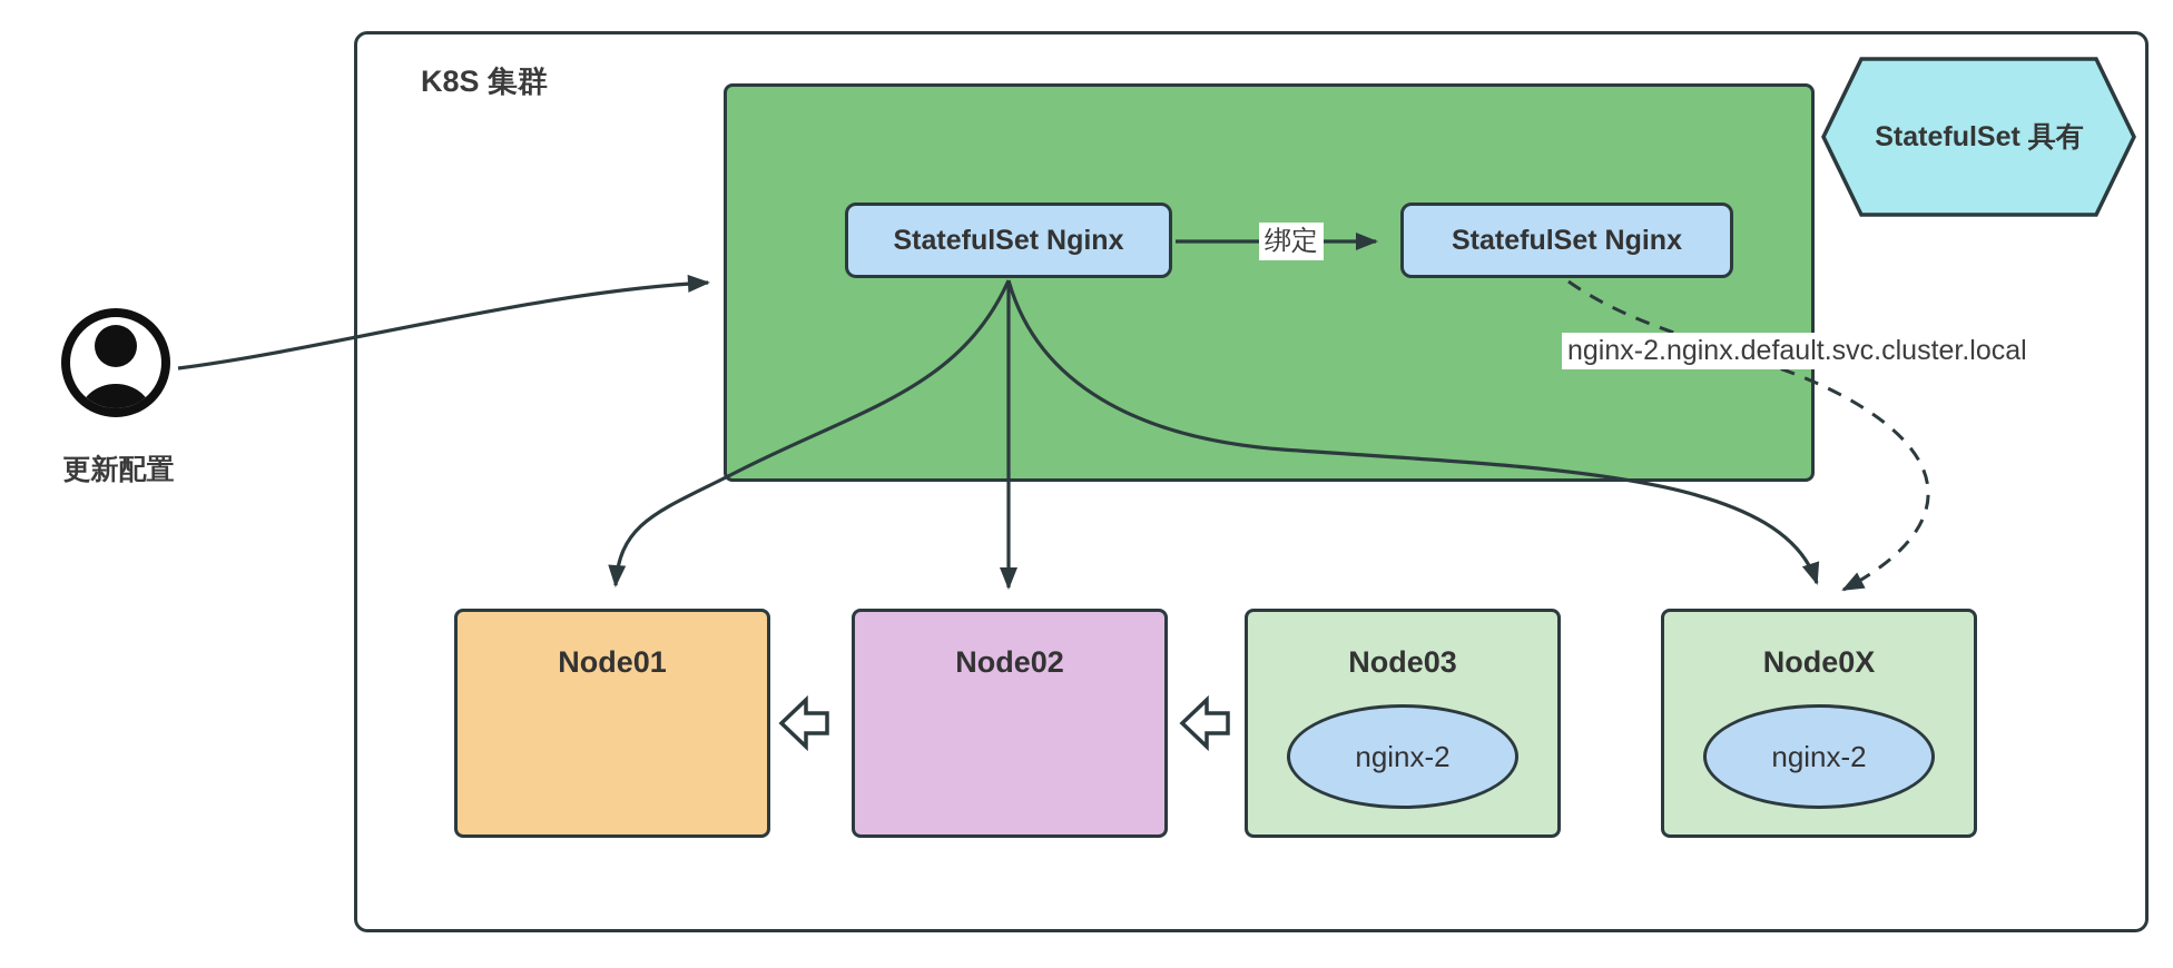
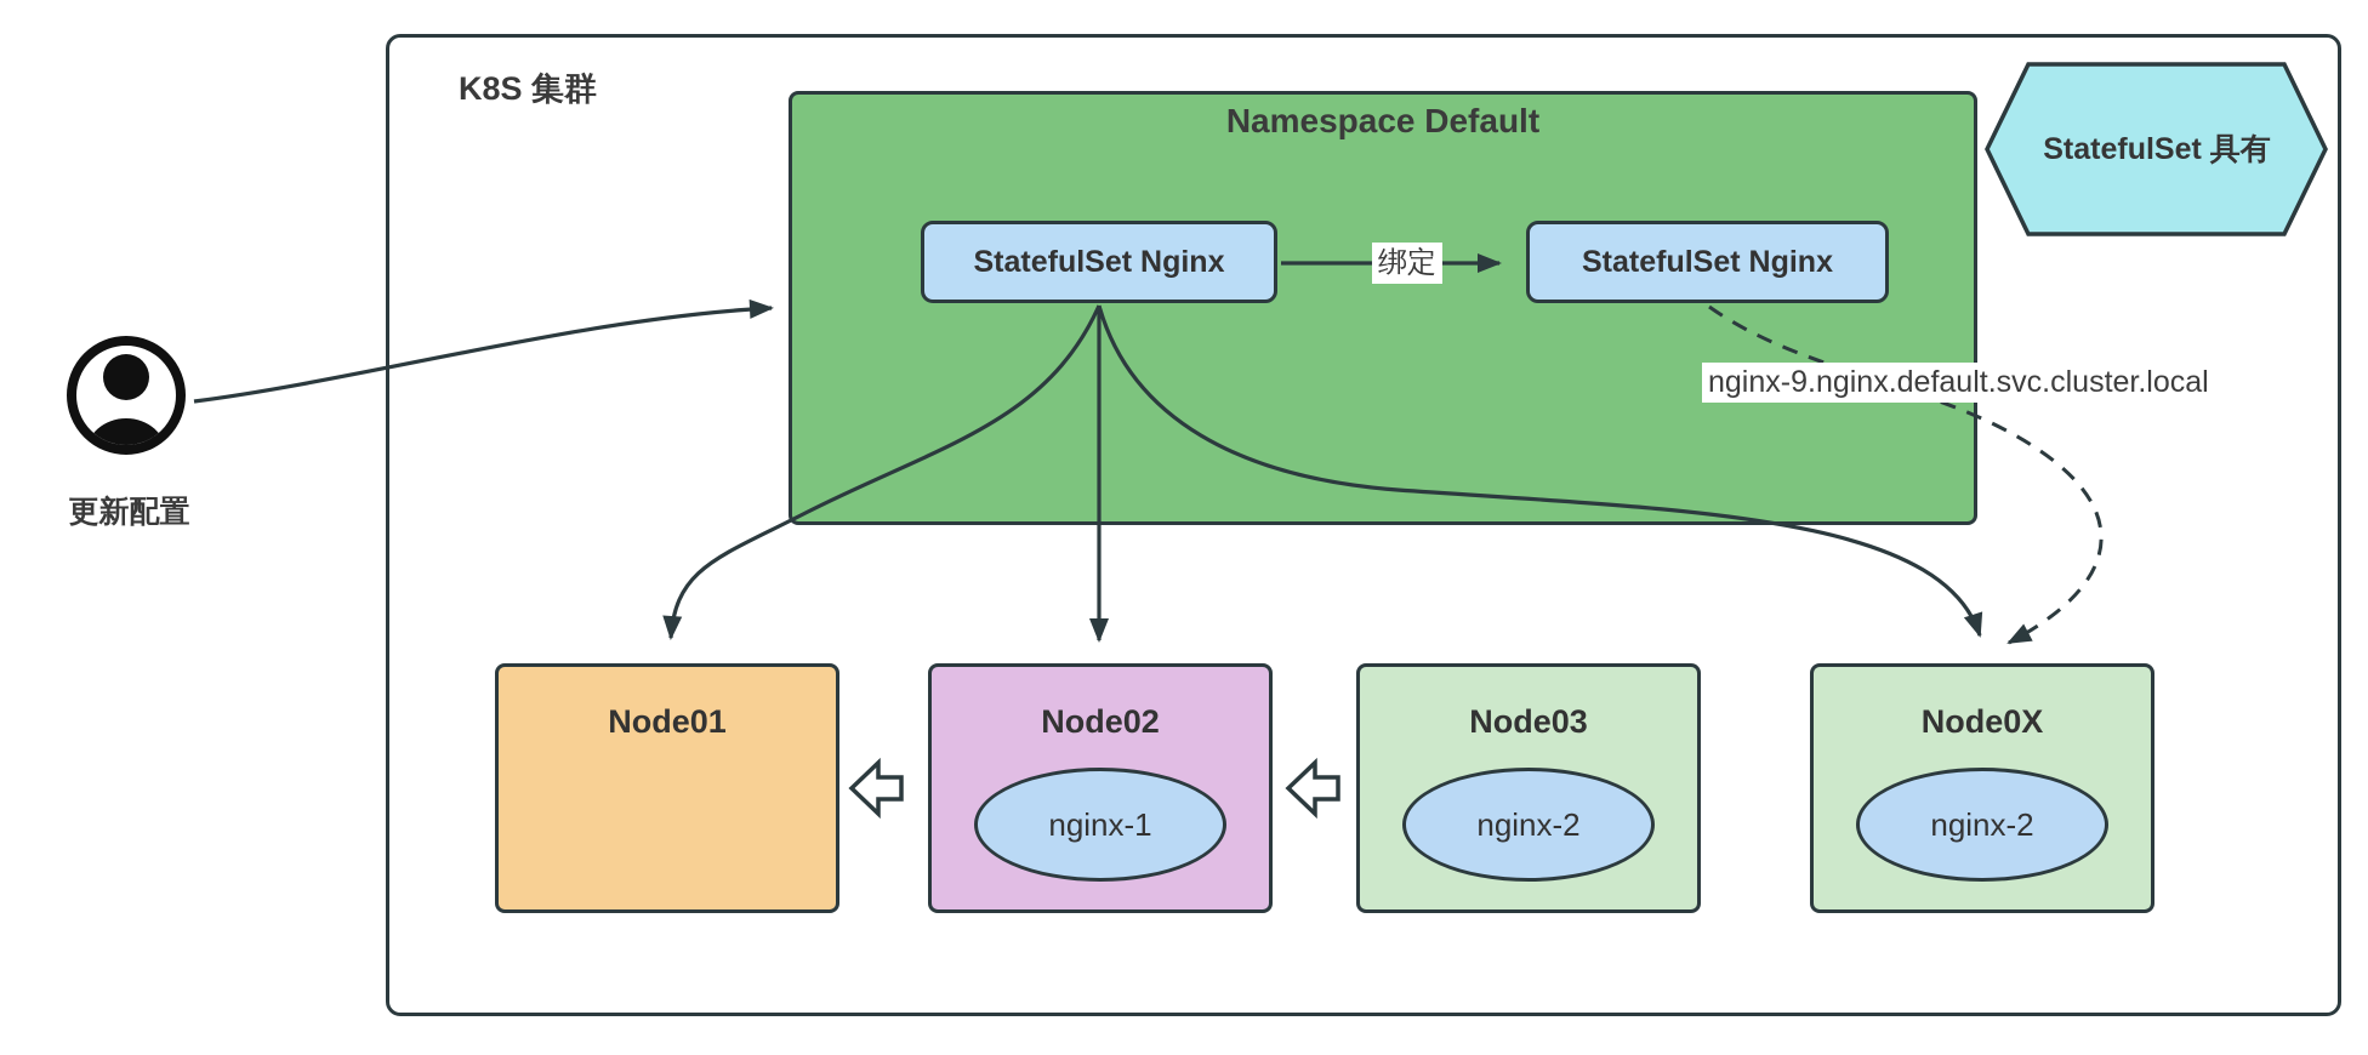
  K8S 集群
+ Namespace Default
  StatefulSet Nginx
  StatefulSet Nginx
  Node01
  Node02
+ nginx-1
  Node03
  nginx-2
  Node0X
  nginx-2
  绑定
  StatefulSet 具有
- nginx-2.nginx.default.svc.cluster.local
+ nginx-9.nginx.default.svc.cluster.local
  更新配置
